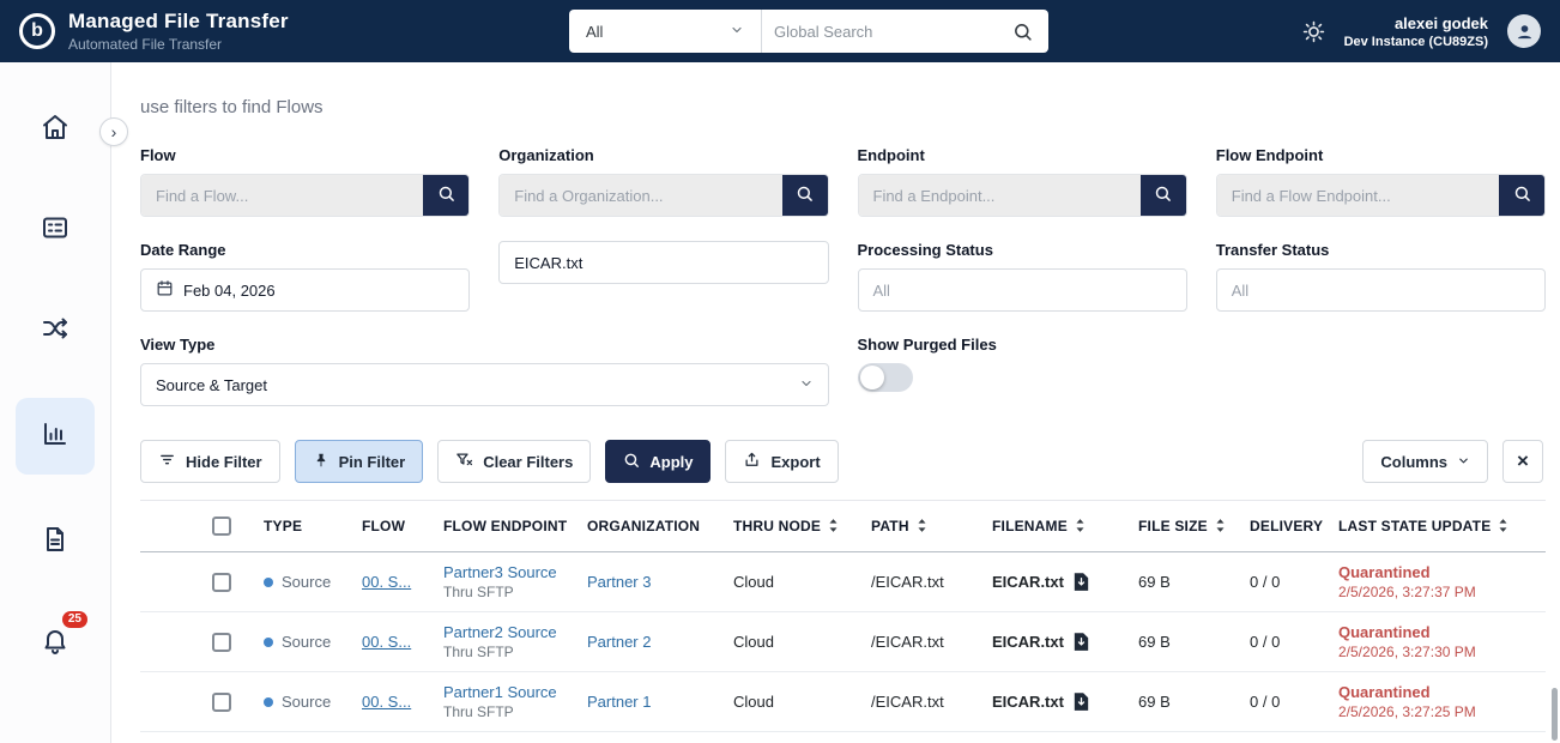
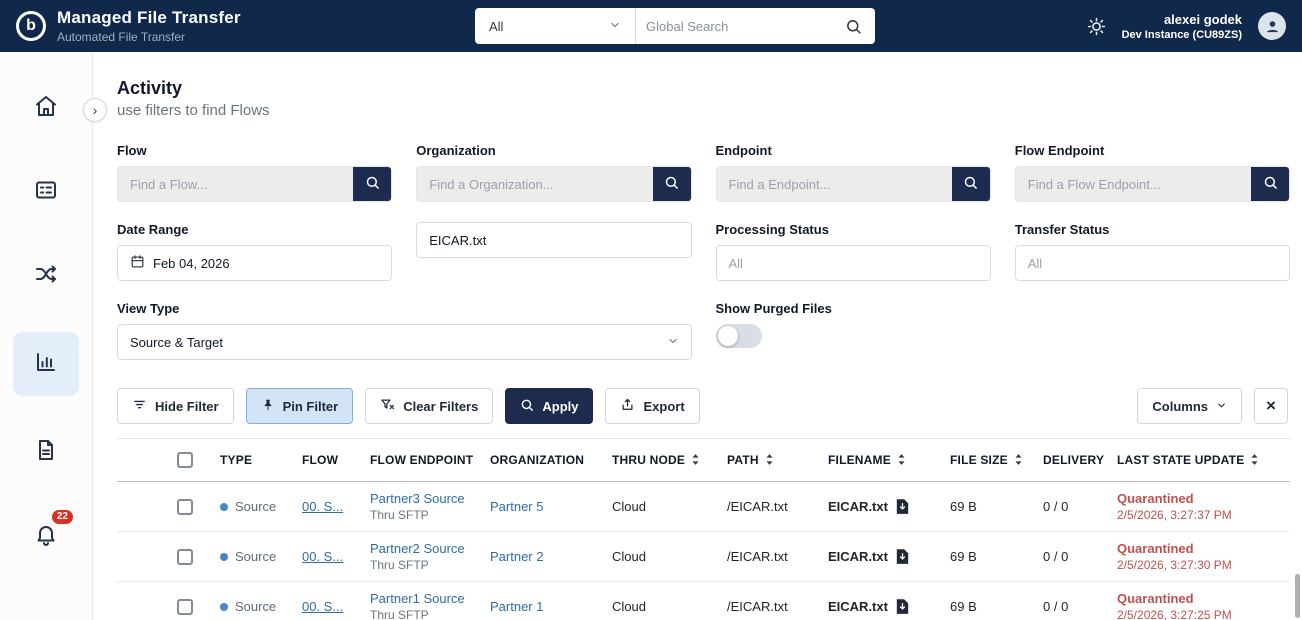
  b
  Managed File Transfer
  Automated File Transfer
  All
  Global Search
  alexei godek
  Dev Instance (CU89ZS)
- 25
+ 22
  ›
+ Activity
  use filters to find Flows
  Flow
  Find a Flow...
  Organization
  Find a Organization...
  Endpoint
  Find a Endpoint...
  Flow Endpoint
  Find a Flow Endpoint...
  Date Range
  Feb 04, 2026
  EICAR.txt
  Processing Status
  All
  Transfer Status
  All
  View Type
  Source & Target
  Show Purged Files
  Hide Filter
  Pin Filter
  Clear Filters
  Apply
  Export
  Columns
  ×
  	TYPE	FLOW	FLOW ENDPOINT	ORGANIZATION	THRU NODE	PATH	FILENAME	FILE SIZE	DELIVERY	LAST STATE UPDATE
- 	Source	00. S...	Partner3 Source Thru SFTP	Partner 3	Cloud	/EICAR.txt	EICAR.txt	69 B	0 / 0	Quarantined 2/5/2026, 3:27:37 PM
+ 	Source	00. S...	Partner3 Source Thru SFTP	Partner 5	Cloud	/EICAR.txt	EICAR.txt	69 B	0 / 0	Quarantined 2/5/2026, 3:27:37 PM
  	Source	00. S...	Partner2 Source Thru SFTP	Partner 2	Cloud	/EICAR.txt	EICAR.txt	69 B	0 / 0	Quarantined 2/5/2026, 3:27:30 PM
  	Source	00. S...	Partner1 Source Thru SFTP	Partner 1	Cloud	/EICAR.txt	EICAR.txt	69 B	0 / 0	Quarantined 2/5/2026, 3:27:25 PM
